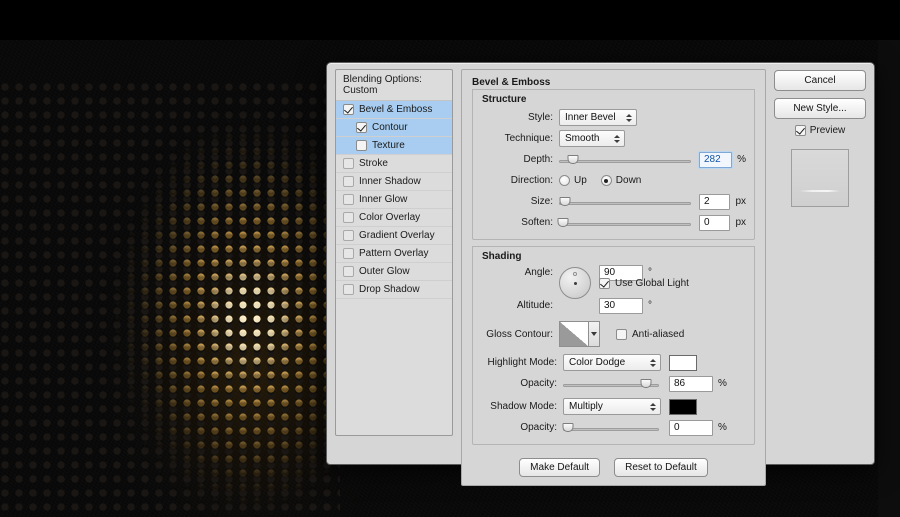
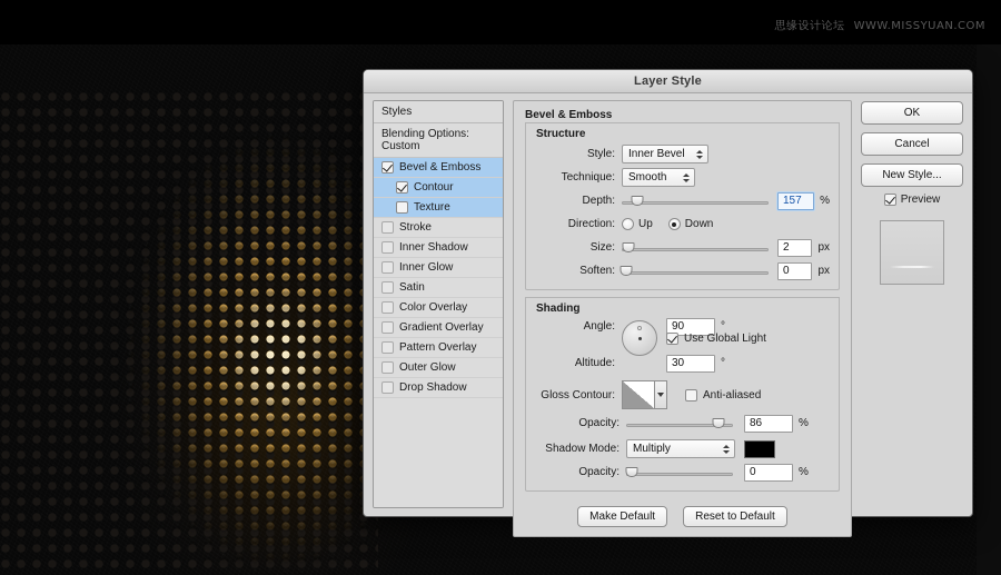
+ 思缘设计论坛 WWW.MISSYUAN.COM
+ Layer Style
+ Styles
  Blending Options: Custom
  Bevel & Emboss
  Contour
  Texture
  Stroke
  Inner Shadow
  Inner Glow
+ Satin
  Color Overlay
  Gradient Overlay
  Pattern Overlay
  Outer Glow
  Drop Shadow
  Bevel & Emboss
  Structure
  Style:
  Inner Bevel
  Technique:
  Smooth
  Depth:
- 282
+ 157
  %
  Direction:
  Up
  Down
  Size:
  2
  px
  Soften:
  0
  px
  Shading
  Angle:
  90
  °
  Use Global Light
  Altitude:
  30
  °
  Gloss Contour:
  Anti-aliased
- Highlight Mode:
- Color Dodge
  Opacity:
  86
  %
  Shadow Mode:
  Multiply
  Opacity:
  0
  %
  Make Default
  Reset to Default
+ OK
  Cancel
  New Style...
  Preview
